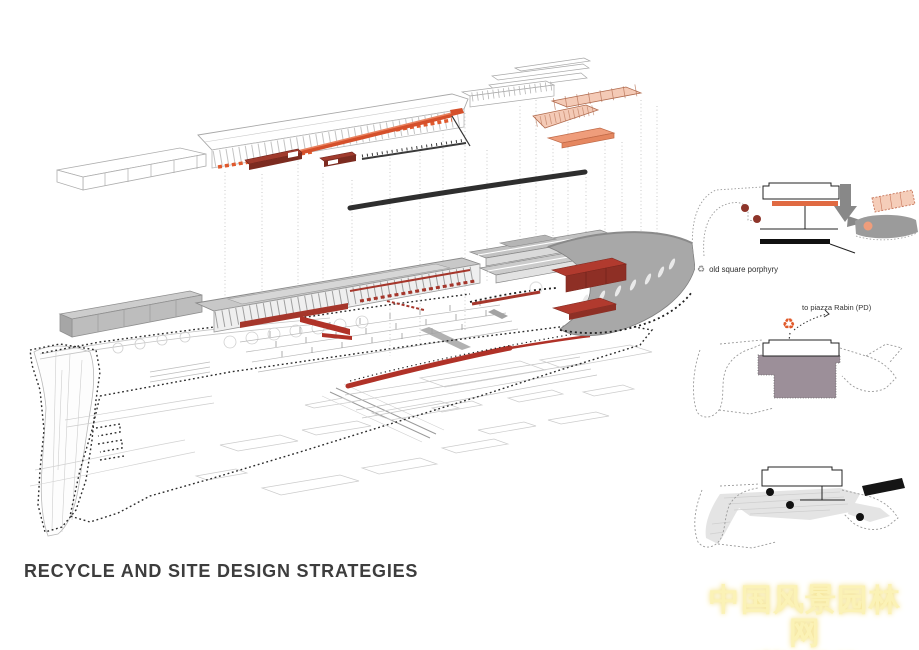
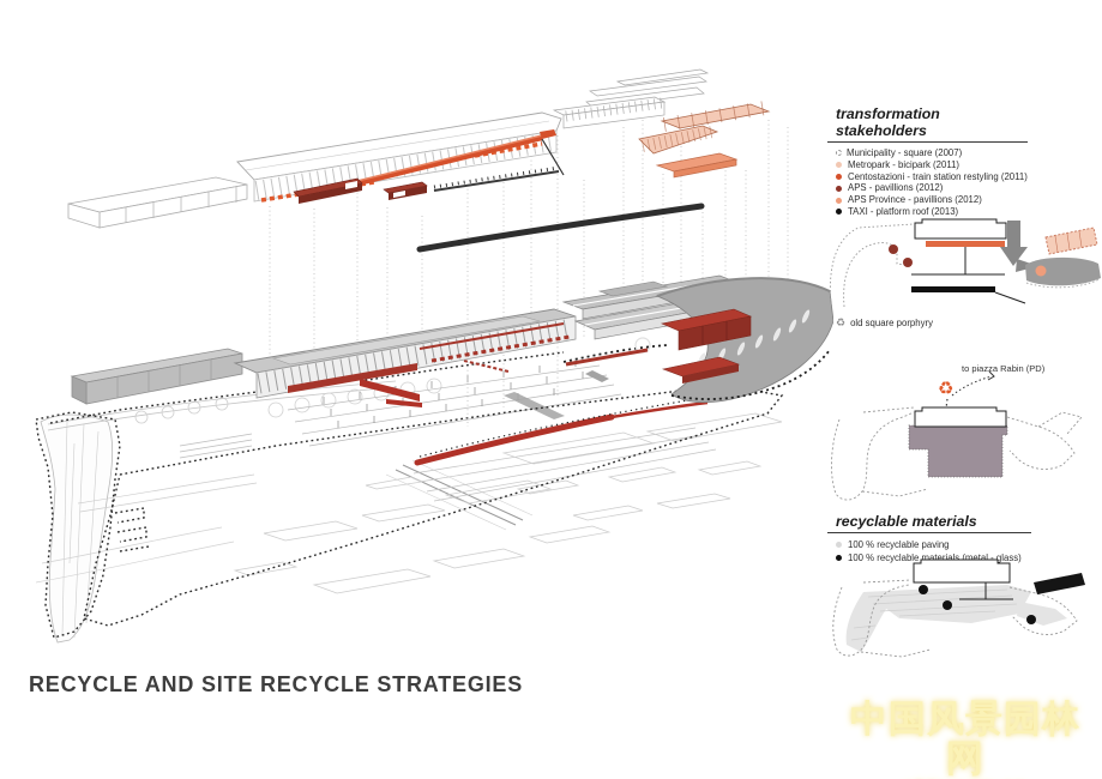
+ transformation stakeholders
+ Municipality - square (2007)
+ Metropark - bicipark (2011)
+ Centostazioni - train station restyling (2011)
+ APS - pavillions (2012)
+ APS Province - pavillions (2012)
+ TAXI - platform roof (2013)
  ♻
  old square porphyry
  to piazza Rabin (PD)
  ♻
+ recyclable materials
+ 100 % recyclable paving
+ 100 % recyclable materials (metal - glass)
- RECYCLE AND SITE DESIGN STRATEGIES
+ RECYCLE AND SITE RECYCLE STRATEGIES
  中国风景园林网
